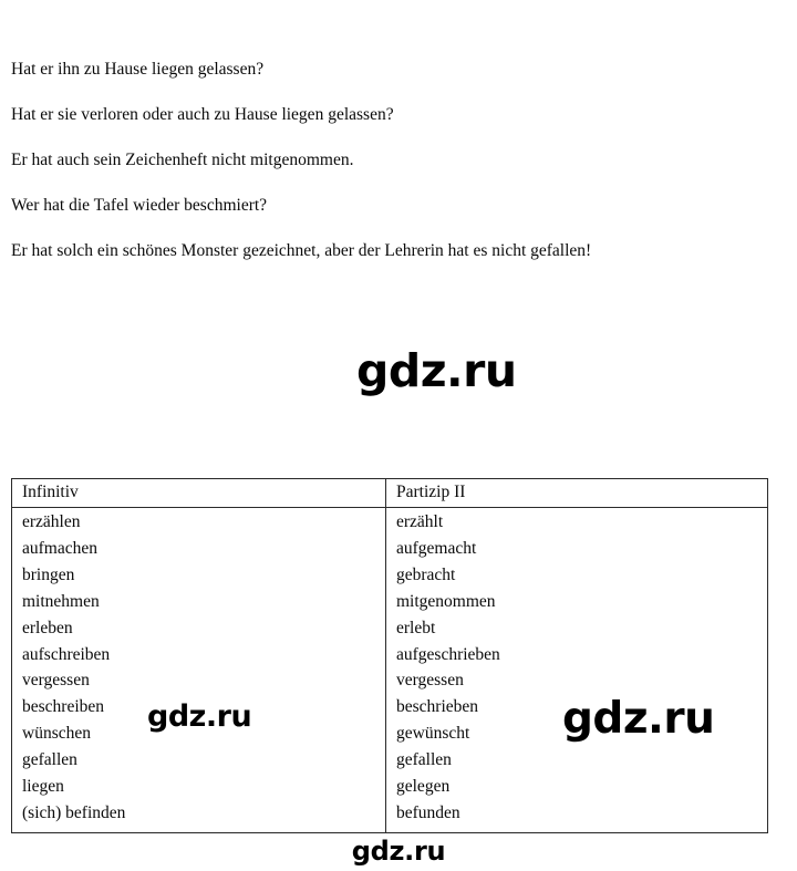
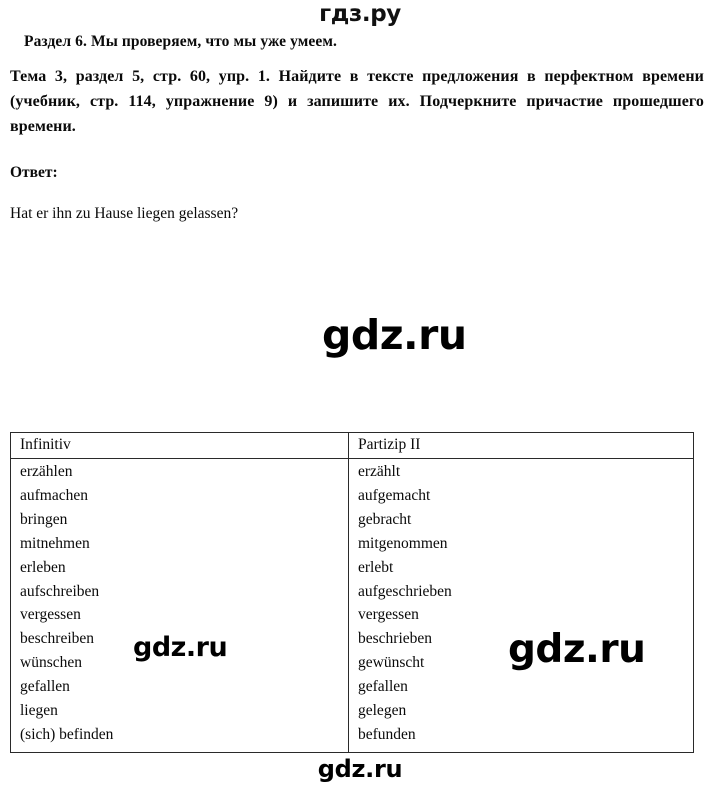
+ гдз.ру
+ Раздел 6. Мы проверяем, что мы уже умеем.
+ Тема 3, раздел 5, стр. 60, упр. 1. Найдите в тексте предложения в перфектном времени (учебник, стр. 114, упражнение 9) и запишите их. Подчеркните причастие прошедшего времени.
+ Ответ:
  Hat er ihn zu Hause liegen gelassen?
- Hat er sie verloren oder auch zu Hause liegen gelassen?
- Er hat auch sein Zeichenheft nicht mitgenommen.
- Wer hat die Tafel wieder beschmiert?
- Er hat solch ein schönes Monster gezeichnet, aber der Lehrerin hat es nicht gefallen!
  Infinitiv	Partizip II
  erzählen aufmachen bringen mitnehmen erleben aufschreiben vergessen beschreiben wünschen gefallen liegen (sich) befinden	erzählt aufgemacht gebracht mitgenommen erlebt aufgeschrieben vergessen beschrieben gewünscht gefallen gelegen befunden
  gdz.ru
  gdz.ru
  gdz.ru
  gdz.ru
